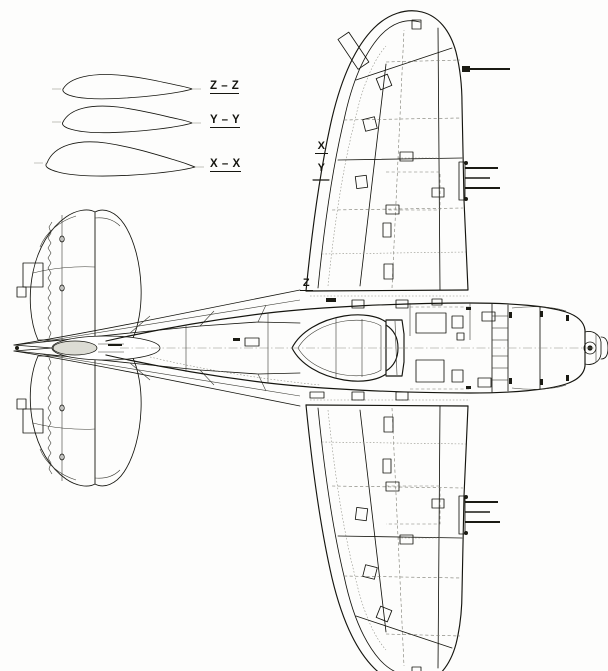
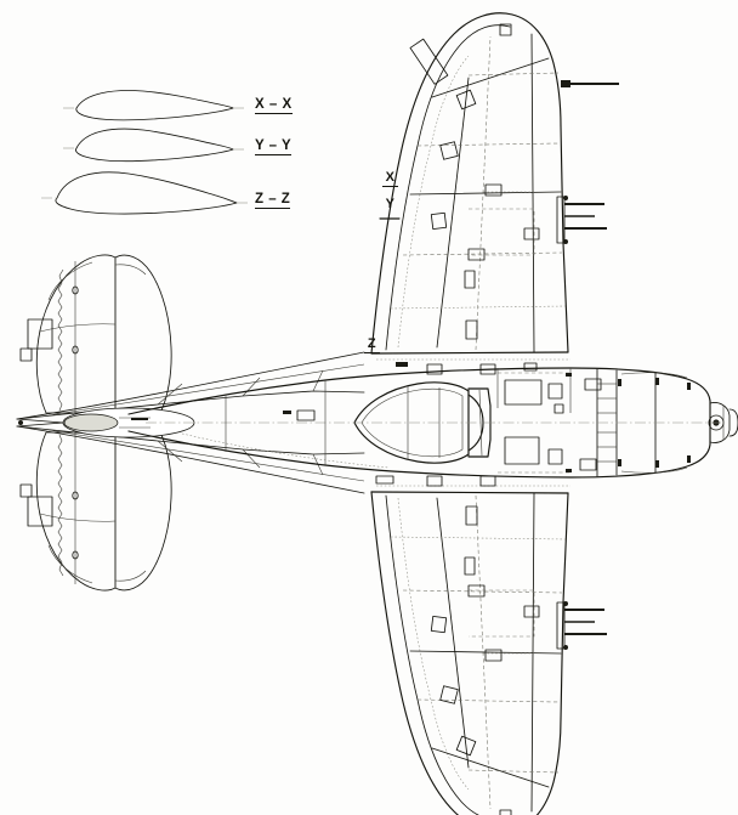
- Z – Z
+ X – X
  Y – Y
- X – X
+ Z – Z
  X
  Y
  Z
